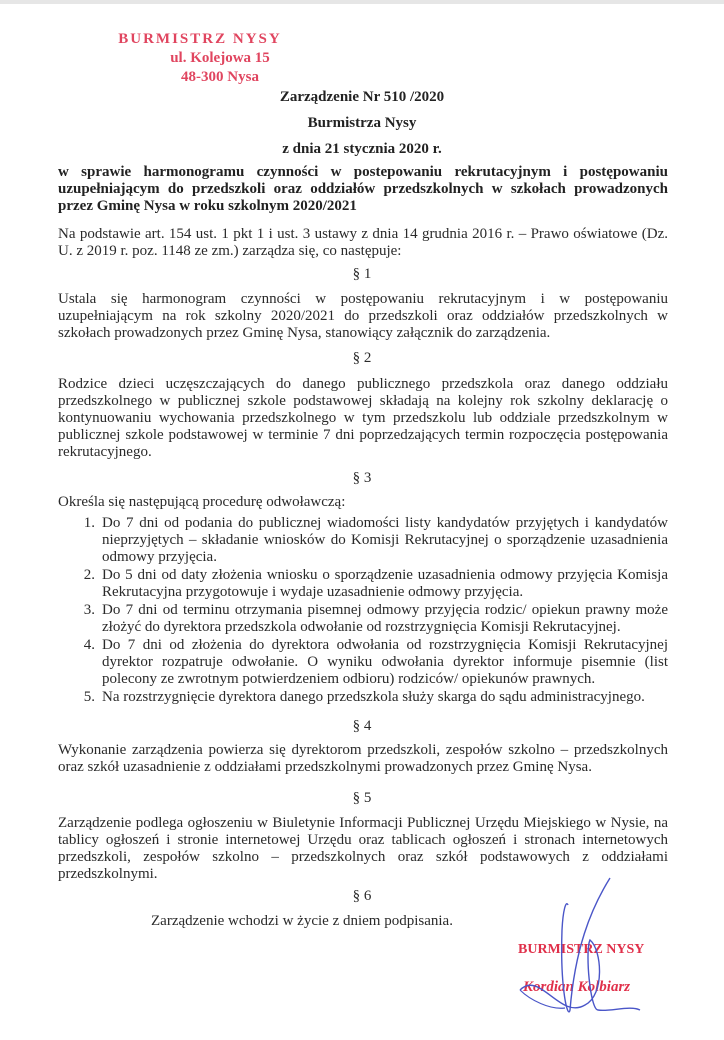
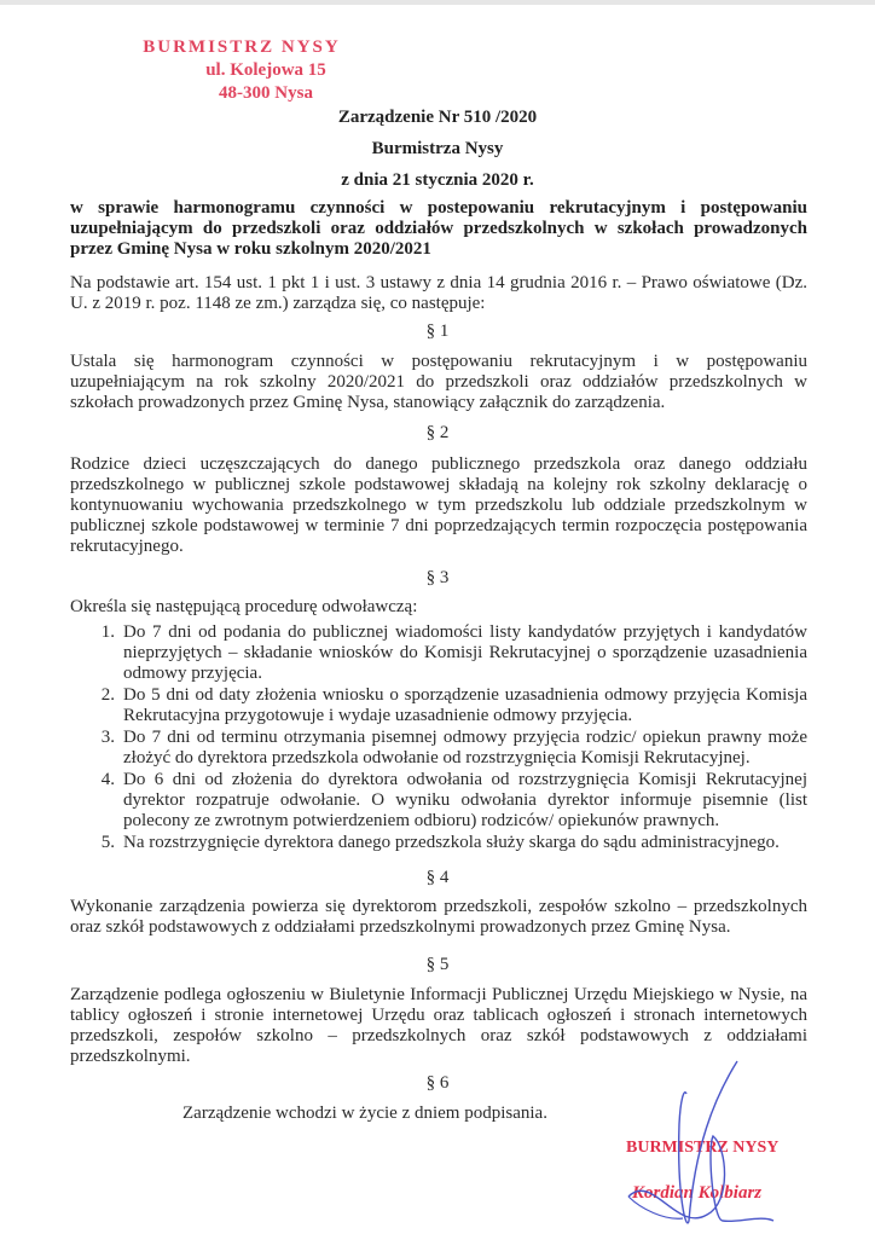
  BURMISTRZ NYSY
  ul. Kolejowa 15
  48-300 Nysa
  Zarządzenie Nr 510 /2020
  Burmistrza Nysy
  z dnia 21 stycznia 2020 r.
  w sprawie harmonogramu czynności w postepowaniu rekrutacyjnym i postępowaniu uzupełniającym do przedszkoli oraz oddziałów przedszkolnych w szkołach prowadzonych przez Gminę Nysa w roku szkolnym 2020/2021
  Na podstawie art. 154 ust. 1 pkt 1 i ust. 3 ustawy z dnia 14 grudnia 2016 r. – Prawo oświatowe (Dz. U. z 2019 r. poz. 1148 ze zm.) zarządza się, co następuje:
  § 1
  Ustala się harmonogram czynności w postępowaniu rekrutacyjnym i w postępowaniu uzupełniającym na rok szkolny 2020/2021 do przedszkoli oraz oddziałów przedszkolnych w szkołach prowadzonych przez Gminę Nysa, stanowiący załącznik do zarządzenia.
  § 2
  Rodzice dzieci uczęszczających do danego publicznego przedszkola oraz danego oddziału przedszkolnego w publicznej szkole podstawowej składają na kolejny rok szkolny deklarację o kontynuowaniu wychowania przedszkolnego w tym przedszkolu lub oddziale przedszkolnym w publicznej szkole podstawowej w terminie 7 dni poprzedzających termin rozpoczęcia postępowania rekrutacyjnego.
  § 3
  Określa się następującą procedurę odwoławczą:
  1.
  Do 7 dni od podania do publicznej wiadomości listy kandydatów przyjętych i kandydatów nieprzyjętych – składanie wniosków do Komisji Rekrutacyjnej o sporządzenie uzasadnienia odmowy przyjęcia.
  2.
  Do 5 dni od daty złożenia wniosku o sporządzenie uzasadnienia odmowy przyjęcia Komisja Rekrutacyjna przygotowuje i wydaje uzasadnienie odmowy przyjęcia.
  3.
  Do 7 dni od terminu otrzymania pisemnej odmowy przyjęcia rodzic/ opiekun prawny może złożyć do dyrektora przedszkola odwołanie od rozstrzygnięcia Komisji Rekrutacyjnej.
  4.
- Do 7 dni od złożenia do dyrektora odwołania od rozstrzygnięcia Komisji Rekrutacyjnej dyrektor rozpatruje odwołanie. O wyniku odwołania dyrektor informuje pisemnie (list polecony ze zwrotnym potwierdzeniem odbioru) rodziców/ opiekunów prawnych.
+ Do 6 dni od złożenia do dyrektora odwołania od rozstrzygnięcia Komisji Rekrutacyjnej dyrektor rozpatruje odwołanie. O wyniku odwołania dyrektor informuje pisemnie (list polecony ze zwrotnym potwierdzeniem odbioru) rodziców/ opiekunów prawnych.
  5.
  Na rozstrzygnięcie dyrektora danego przedszkola służy skarga do sądu administracyjnego.
  § 4
- Wykonanie zarządzenia powierza się dyrektorom przedszkoli, zespołów szkolno – przedszkolnych oraz szkół uzasadnienie z oddziałami przedszkolnymi prowadzonych przez Gminę Nysa.
+ Wykonanie zarządzenia powierza się dyrektorom przedszkoli, zespołów szkolno – przedszkolnych oraz szkół podstawowych z oddziałami przedszkolnymi prowadzonych przez Gminę Nysa.
  § 5
  Zarządzenie podlega ogłoszeniu w Biuletynie Informacji Publicznej Urzędu Miejskiego w Nysie, na tablicy ogłoszeń i stronie internetowej Urzędu oraz tablicach ogłoszeń i stronach internetowych przedszkoli, zespołów szkolno – przedszkolnych oraz szkół podstawowych z oddziałami przedszkolnymi.
  § 6
  Zarządzenie wchodzi w życie z dniem podpisania.
  BURMISTZ NYSY
  Krdian Kobiarz
